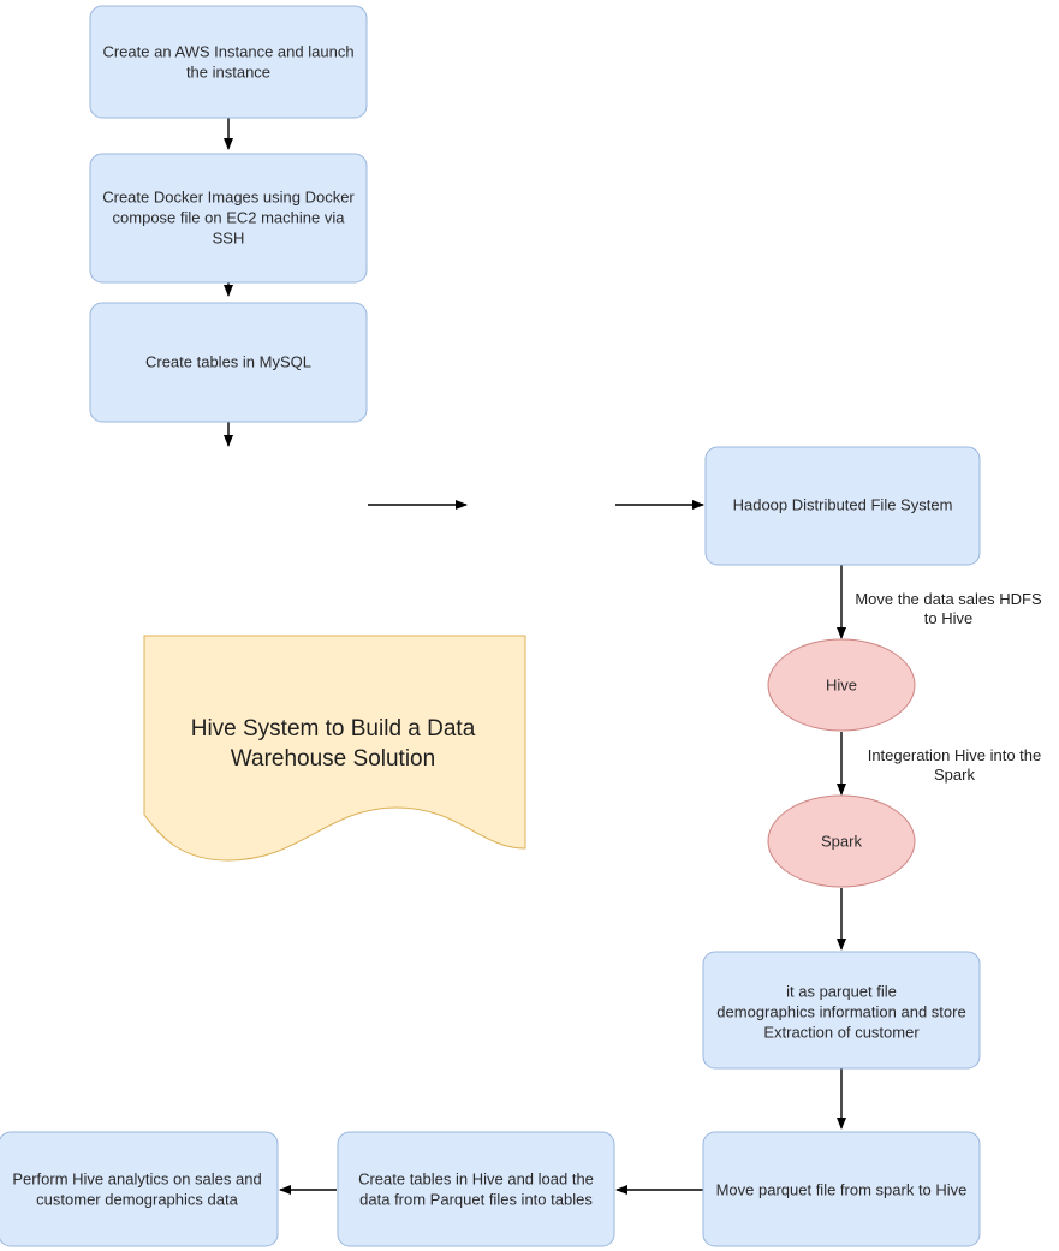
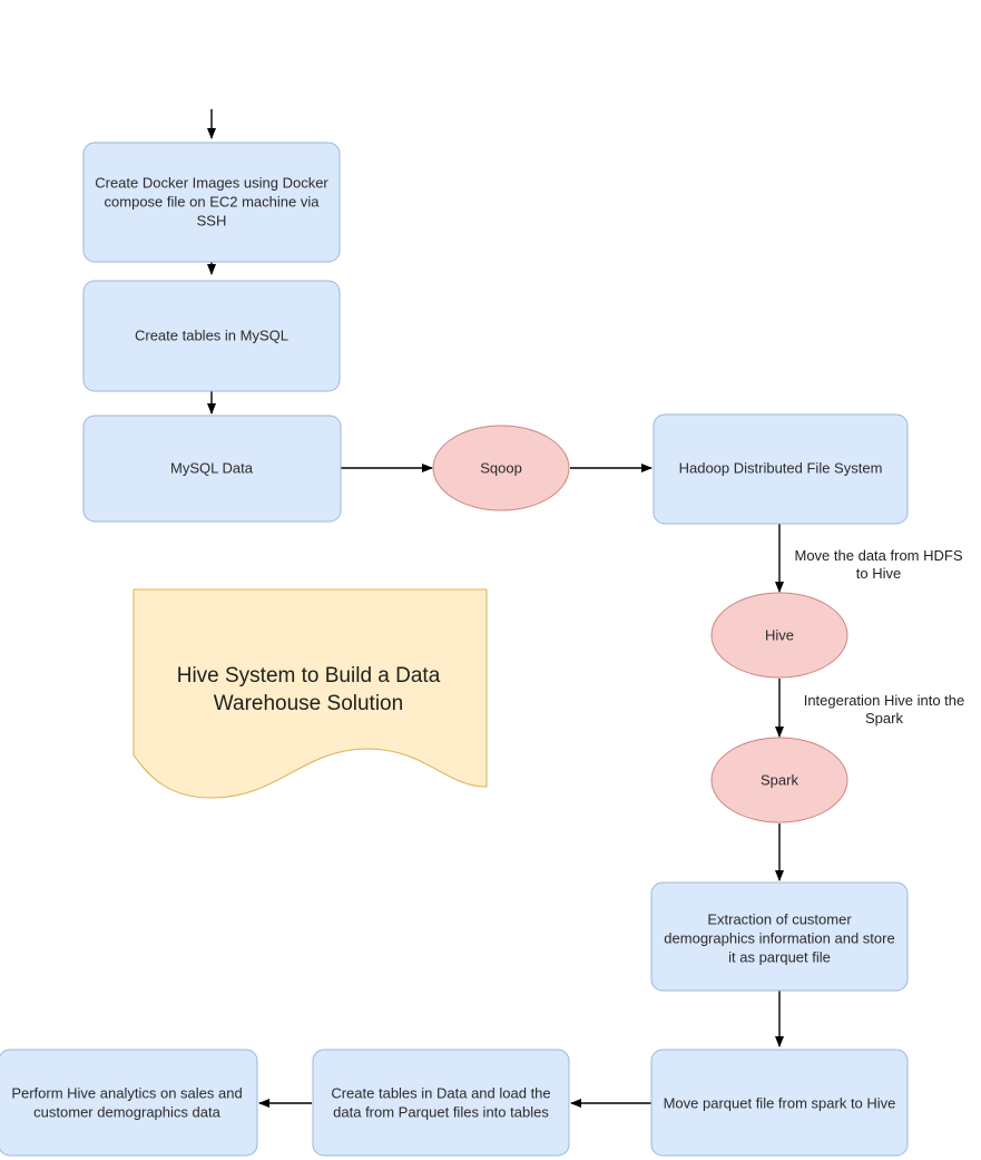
- Move the data sales HDFS
+ Move the data from HDFS
  to Hive
  Integeration Hive into the
  Spark
- Create an AWS Instance and launch
- the instance
  Create Docker Images using Docker
  compose file on EC2 machine via
  SSH
  Create tables in MySQL
+ MySQL Data
+ Sqoop
  Hadoop Distributed File System
  Hive
  Spark
- it as parquet file
+ Extraction of customer
  demographics information and store
- Extraction of customer
+ it as parquet file
  Move parquet file from spark to Hive
- Create tables in Hive and load the
+ Create tables in Data and load the
  data from Parquet files into tables
  Perform Hive analytics on sales and
  customer demographics data
  Hive System to Build a Data
  Warehouse Solution
